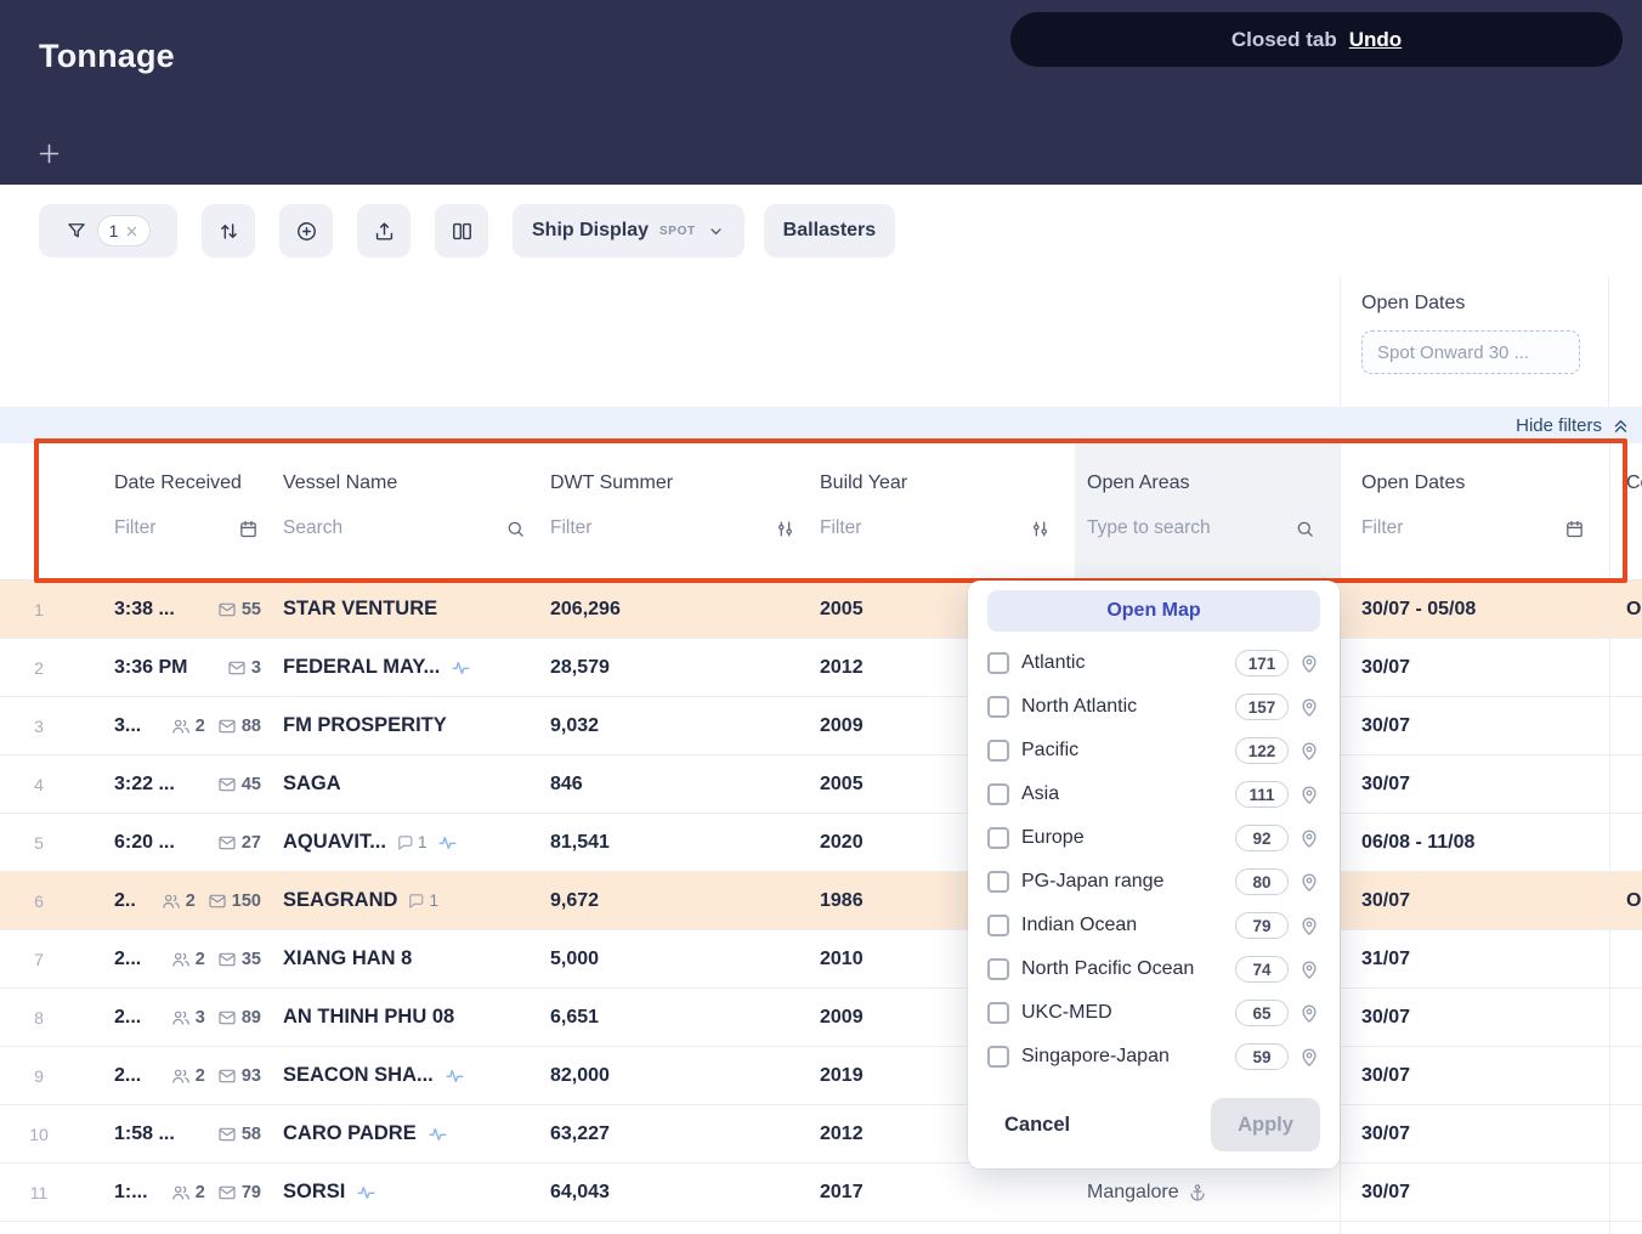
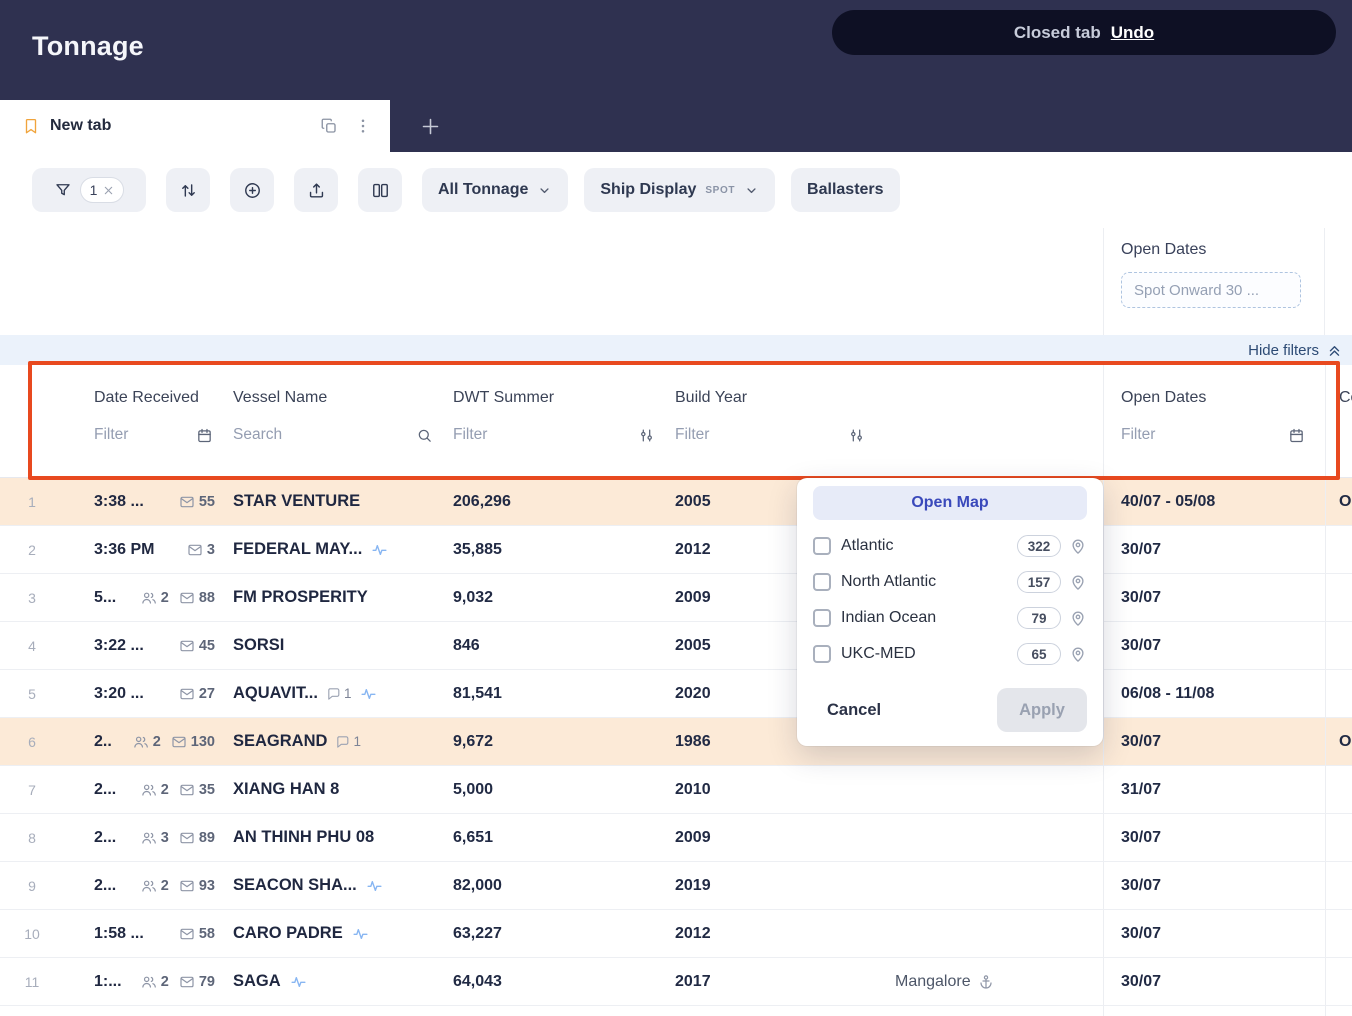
  Tonnage
  Closed tab
  Undo
+ New tab
  1
+ All Tonnage
  Ship Display
  SPOT
  Ballasters
  Open Dates
  Spot Onward 30 ...
  Hide filters
  Date Received
  Filter
  Vessel Name
  Search
  DWT Summer
  Filter
  Build Year
  Filter
- Open Areas
- Type to search
  Open Dates
  Filter
  1
  3:38 ...
  55
  STAR VENTURE
  206,296
  2005
- 30/07 - 05/08
+ 40/07 - 05/08
  O
  2
  3:36 PM
  3
  FEDERAL MAY...
- 28,579
+ 35,885
  2012
  30/07
  3
- 3...
+ 5...
  2
  88
  FM PROSPERITY
  9,032
  2009
  30/07
  4
  3:22 ...
  45
- SAGA
+ SORSI
  846
  2005
  30/07
  5
- 6:20 ...
+ 3:20 ...
  27
  AQUAVIT...
  1
  81,541
  2020
  06/08 - 11/08
  6
  2..
  2
- 150
+ 130
  SEAGRAND
  1
  9,672
  1986
  30/07
  O
  7
  2...
  2
  35
  XIANG HAN 8
  5,000
  2010
  31/07
  8
  2...
  3
  89
  AN THINH PHU 08
  6,651
  2009
  30/07
  9
  2...
  2
  93
  SEACON SHA...
  82,000
  2019
  30/07
  10
  1:58 ...
  58
  CARO PADRE
  63,227
  2012
  30/07
  11
  1:...
  2
  79
- SORSI
+ SAGA
  64,043
  2017
  Mangalore
  30/07
  Open Map
  Atlantic
- 171
+ 322
  North Atlantic
  157
- Pacific
- 122
- Asia
- 111
- Europe
- 92
- PG-Japan range
- 80
  Indian Ocean
  79
- North Pacific Ocean
- 74
  UKC-MED
  65
- Singapore-Japan
- 59
  Cancel
  Apply
